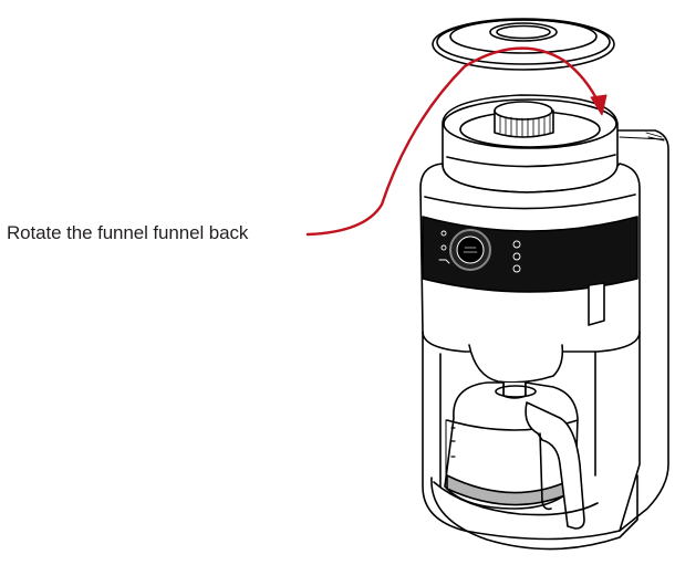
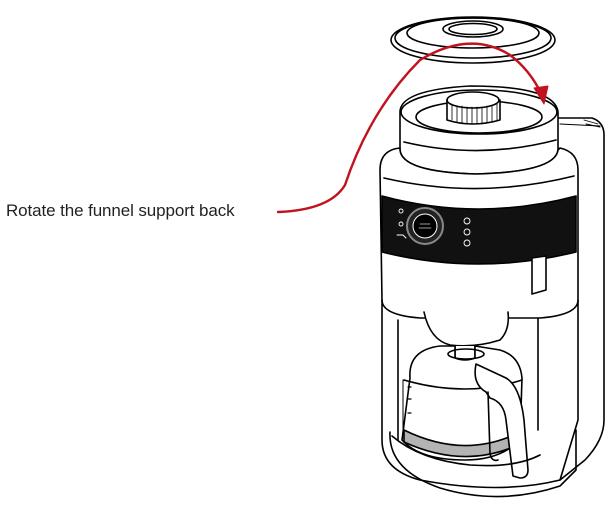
- Rotate the funnel funnel back
+ Rotate the funnel support back
